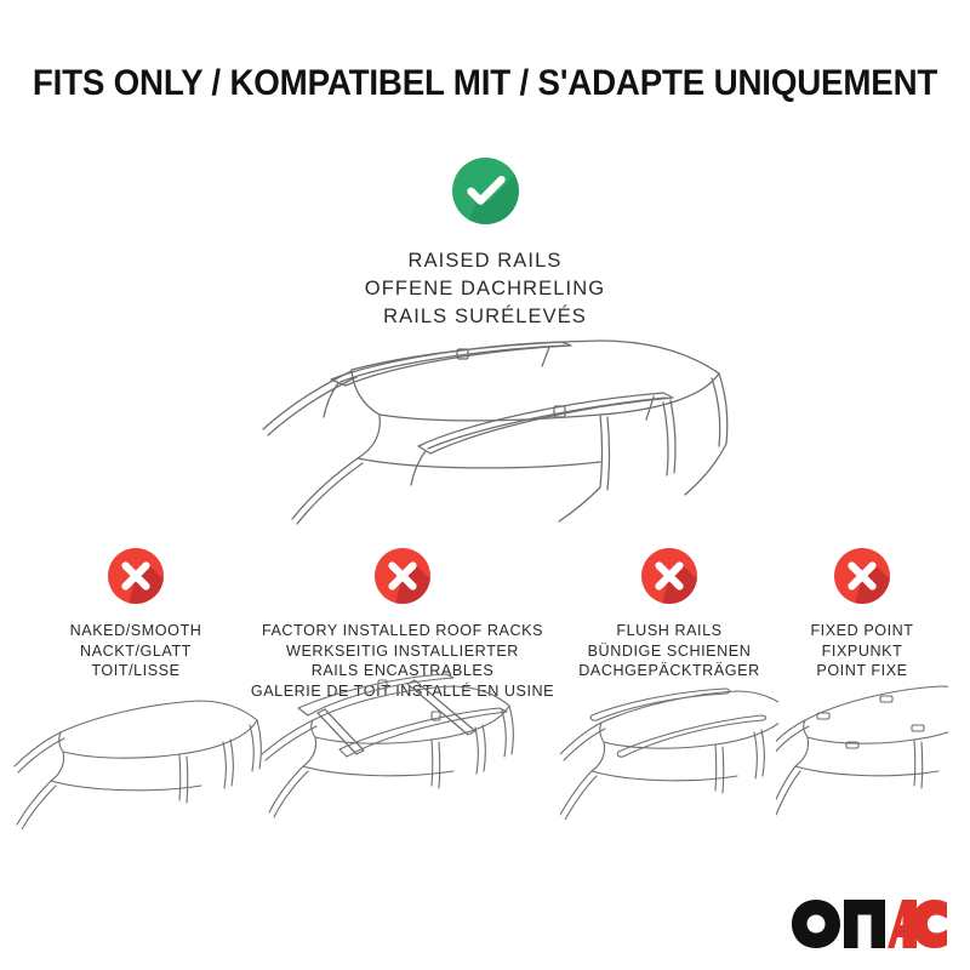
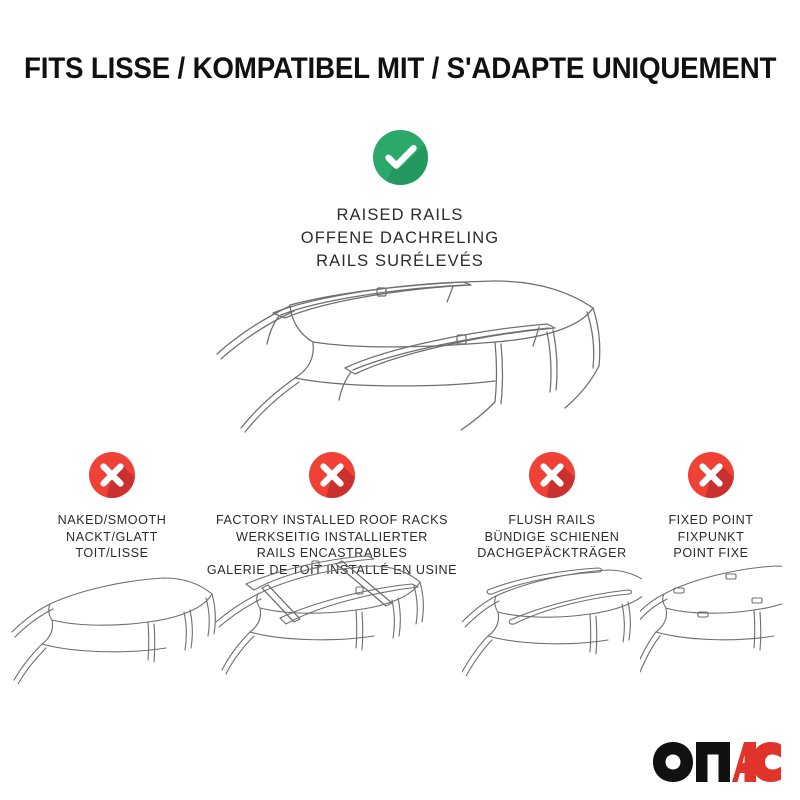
- FITS ONLY / KOMPATIBEL MIT / S'ADAPTE UNIQUEMENT
+ FITS LISSE / KOMPATIBEL MIT / S'ADAPTE UNIQUEMENT
  RAISED RAILS
  OFFENE DACHRELING
  RAILS SURÉLEVÉS
  NAKED/SMOOTH
  NACKT/GLATT
  TOIT/LISSE
  FACTORY INSTALLED ROOF RACKS
  WERKSEITIG INSTALLIERTER
  RAILS ENCASTRABLES
  GALERIE DE TOIT ISALLÉN USINE
  FLUSH RAILS
  BÜNDIGE SCHIENEN
  DACHGEPÄCKTRÄGER
  FIXED POINT
  FIXPUNKT
  POINT FIXE
